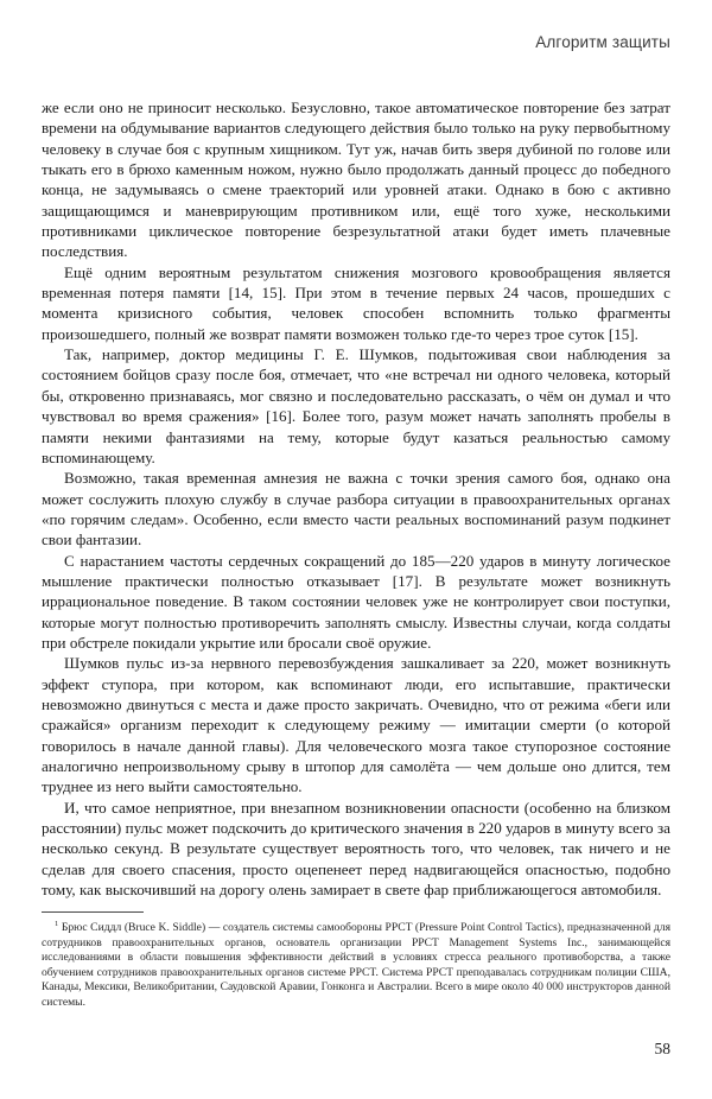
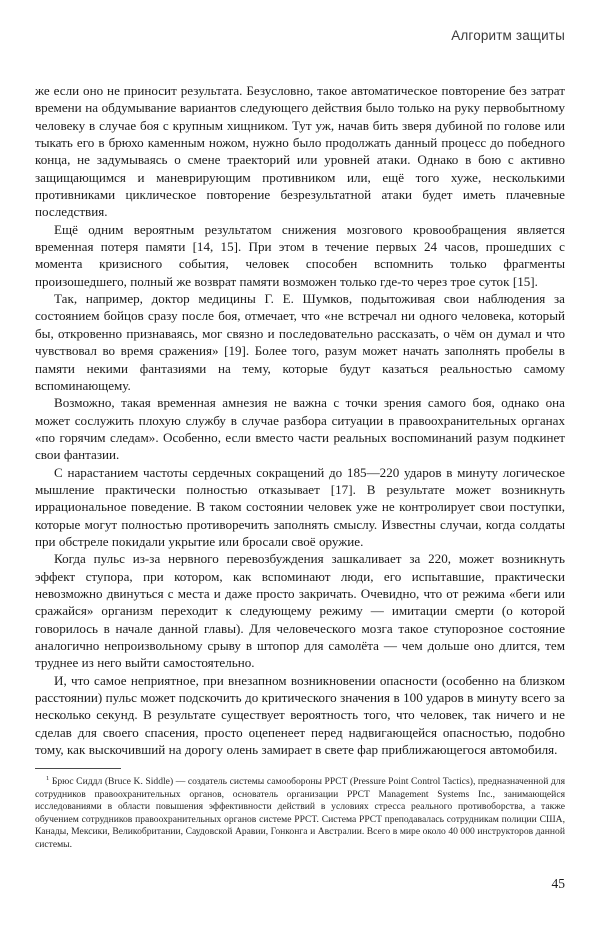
  Алгоритм защиты
- же если оно не приносит несколько. Безусловно, такое автоматическое повторение без затрат времени на обдумывание вариантов следующего действия было только на руку первобытному человеку в случае боя с крупным хищником. Тут уж, начав бить зверя дубиной по голове или тыкать его в брюхо каменным ножом, нужно было продолжать данный процесс до победного конца, не задумываясь о смене траекторий или уровней атаки. Однако в бою с активно защищающимся и маневрирующим противником или, ещё того хуже, несколькими противниками циклическое повторение безрезультатной атаки будет иметь плачевные последствия.
+ же если оно не приносит результата. Безусловно, такое автоматическое повторение без затрат времени на обдумывание вариантов следующего действия было только на руку первобытному человеку в случае боя с крупным хищником. Тут уж, начав бить зверя дубиной по голове или тыкать его в брюхо каменным ножом, нужно было продолжать данный процесс до победного конца, не задумываясь о смене траекторий или уровней атаки. Однако в бою с активно защищающимся и маневрирующим противником или, ещё того хуже, несколькими противниками циклическое повторение безрезультатной атаки будет иметь плачевные последствия.
  Ещё одним вероятным результатом снижения мозгового кровообращения является временная потеря памяти [14, 15]. При этом в течение первых 24 часов, прошедших с момента кризисного события, человек способен вспомнить только фрагменты произошедшего, полный же возврат памяти возможен только где-то через трое суток [15].
- Так, например, доктор медицины Г. Е. Шумков, подытоживая свои наблюдения за состоянием бойцов сразу после боя, отмечает, что «не встречал ни одного человека, который бы, откровенно признаваясь, мог связно и последовательно рассказать, о чём он думал и что чувствовал во время сражения» [16]. Более того, разум может начать заполнять пробелы в памяти некими фантазиями на тему, которые будут казаться реальностью самому вспоминающему.
+ Так, например, доктор медицины Г. Е. Шумков, подытоживая свои наблюдения за состоянием бойцов сразу после боя, отмечает, что «не встречал ни одного человека, который бы, откровенно признаваясь, мог связно и последовательно рассказать, о чём он думал и что чувствовал во время сражения» [19]. Более того, разум может начать заполнять пробелы в памяти некими фантазиями на тему, которые будут казаться реальностью самому вспоминающему.
  Возможно, такая временная амнезия не важна с точки зрения самого боя, однако она может сослужить плохую службу в случае разбора ситуации в правоохранительных органах «по горячим следам». Особенно, если вместо части реальных воспоминаний разум подкинет свои фантазии.
  С нарастанием частоты сердечных сокращений до 185—220 ударов в минуту логическое мышление практически полностью отказывает [17]. В результате может возникнуть иррациональное поведение. В таком состоянии человек уже не контролирует свои поступки, которые могут полностью противоречить заполнять смыслу. Известны случаи, когда солдаты при обстреле покидали укрытие или бросали своё оружие.
- Шумков пульс из-за нервного перевозбуждения зашкаливает за 220, может возникнуть эффект ступора, при котором, как вспоминают люди, его испытавшие, практически невозможно двинуться с места и даже просто закричать. Очевидно, что от режима «беги или сражайся» организм переходит к следующему режиму — имитации смерти (о которой говорилось в начале данной главы). Для человеческого мозга такое ступорозное состояние аналогично непроизвольному срыву в штопор для самолёта — чем дольше оно длится, тем труднее из него выйти самостоятельно.
+ Когда пульс из-за нервного перевозбуждения зашкаливает за 220, может возникнуть эффект ступора, при котором, как вспоминают люди, его испытавшие, практически невозможно двинуться с места и даже просто закричать. Очевидно, что от режима «беги или сражайся» организм переходит к следующему режиму — имитации смерти (о которой говорилось в начале данной главы). Для человеческого мозга такое ступорозное состояние аналогично непроизвольному срыву в штопор для самолёта — чем дольше оно длится, тем труднее из него выйти самостоятельно.
- И, что самое неприятное, при внезапном возникновении опасности (особенно на близком расстоянии) пульс может подскочить до критического значения в 220 ударов в минуту всего за несколько секунд. В результате существует вероятность того, что человек, так ничего и не сделав для своего спасения, просто оцепенеет перед надвигающейся опасностью, подобно тому, как выскочивший на дорогу олень замирает в свете фар приближающегося автомобиля.
+ И, что самое неприятное, при внезапном возникновении опасности (особенно на близком расстоянии) пульс может подскочить до критического значения в 100 ударов в минуту всего за несколько секунд. В результате существует вероятность того, что человек, так ничего и не сделав для своего спасения, просто оцепенеет перед надвигающейся опасностью, подобно тому, как выскочивший на дорогу олень замирает в свете фар приближающегося автомобиля.
  Брюс Сиддл (Bruce K. Siddle) — создатель системы самообороны PPCT (Pressure Point Control Tactics), предназначенной для сотрудников правоохранительных органов, основатель организации PPCT Management Systems Inc., занимающейся исследованиями в области повышения эффективности действий в условиях стресса реального противоборства, а также обучением сотрудников правоохранительных органов системе PPCT. Система PPCT преподавалась сотрудникам полиции США, Канады, Мексики, Великобритании, Саудовской Аравии, Гонконга и Австралии. Всего в мире около 40 000 инструкторов данной системы.
- 58
+ 45
